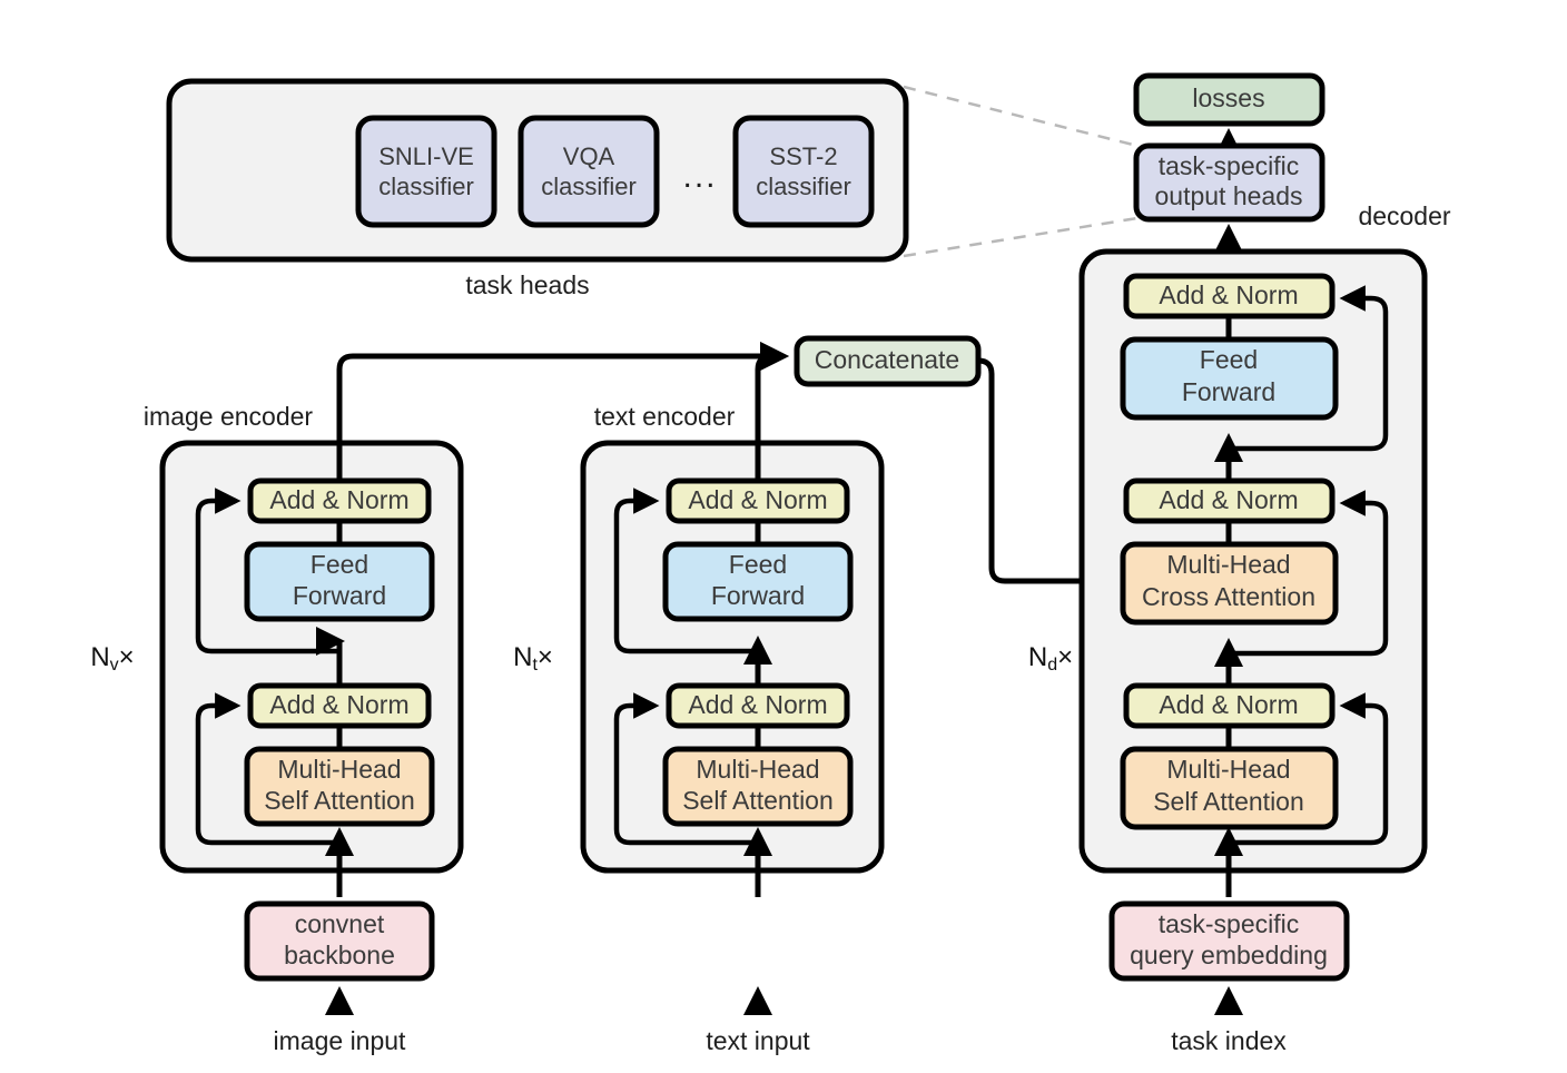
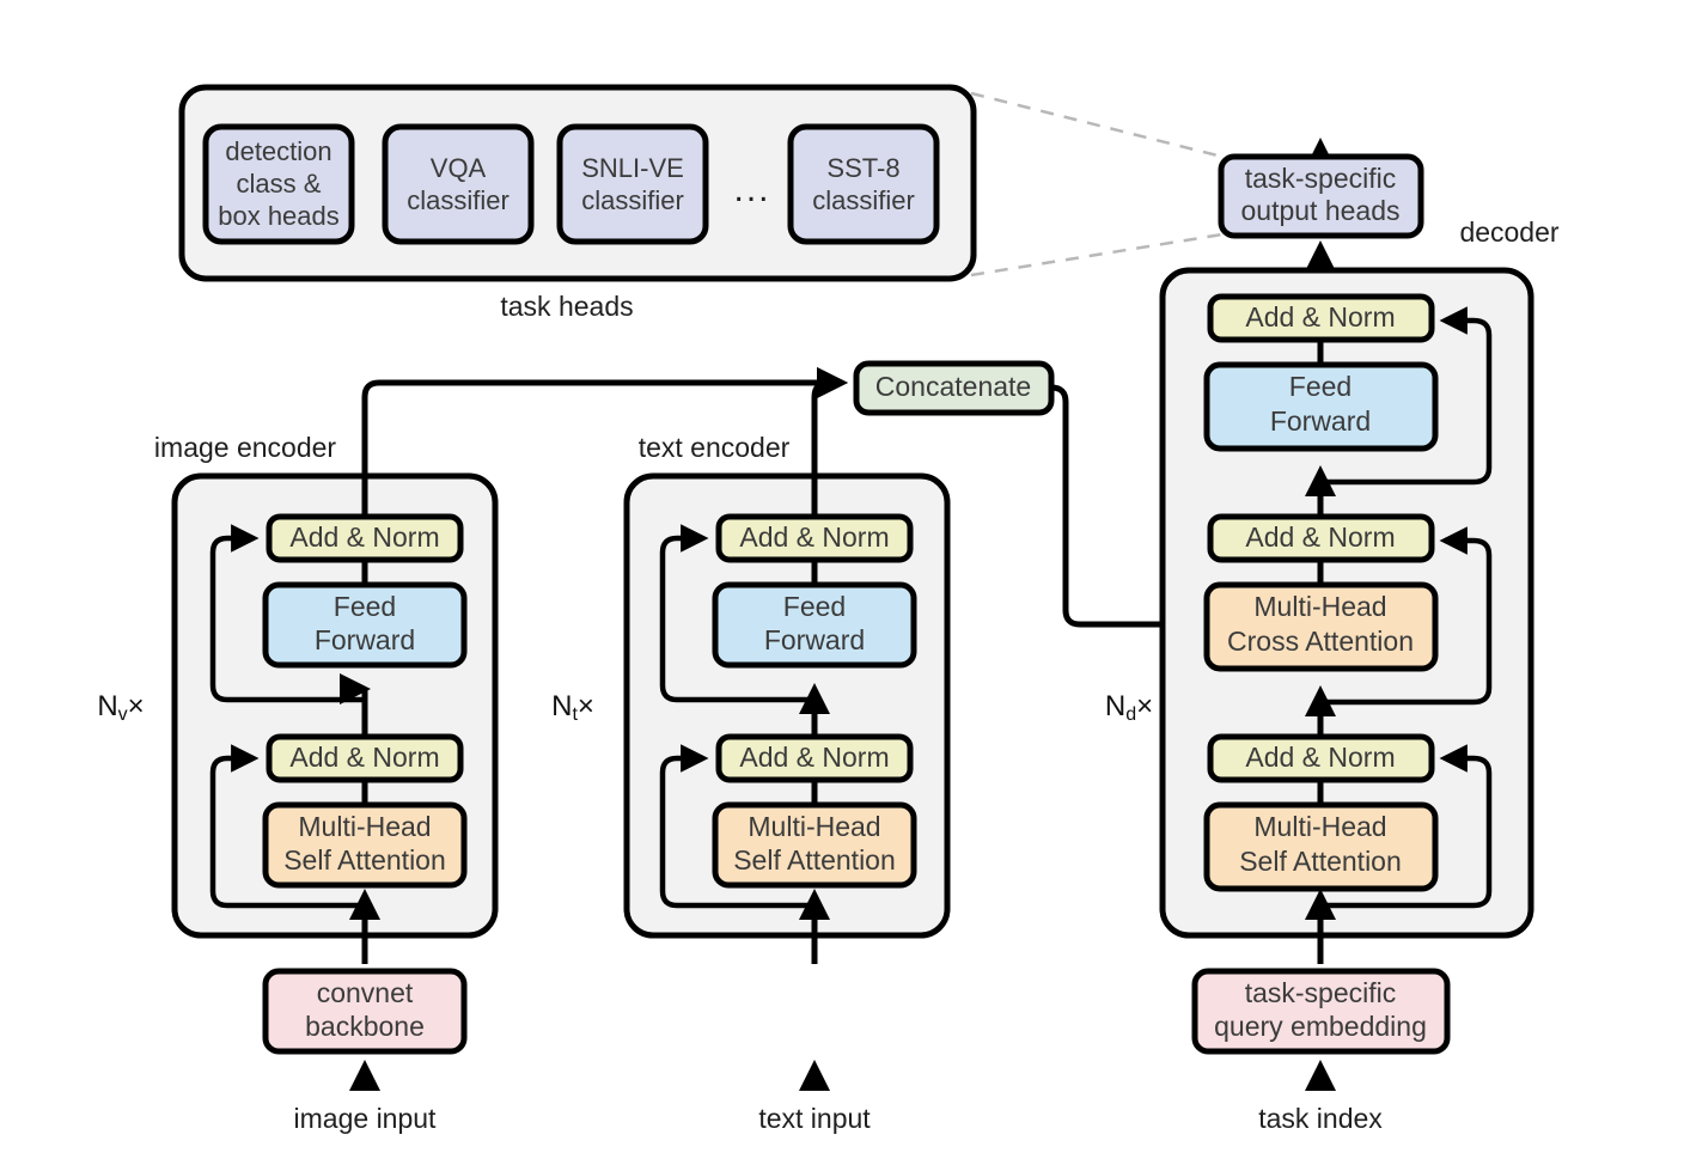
+ detection
+ class &
+ box heads
- SNLI-VE
+ VQA
  classifier
- VQA
+ SNLI-VE
  classifier
  ...
- SST-2
+ SST-8
  classifier
  task heads
- losses
  task-specific
  output heads
  decoder
  image encoder
  Nv×
  Add & Norm
  Feed
  Forward
  Add & Norm
  Multi-Head
  Self Attention
  convnet
  backbone
  image input
  text encoder
  Nt×
  Add & Norm
  Feed
  Forward
  Add & Norm
  Multi-Head
  Self Attention
  text input
  Concatenate
  Nd×
  Add & Norm
  Feed
  Forward
  Add & Norm
  Multi-Head
  Cross Attention
  Add & Norm
  Multi-Head
  Self Attention
  task-specific
  query embedding
  task index
